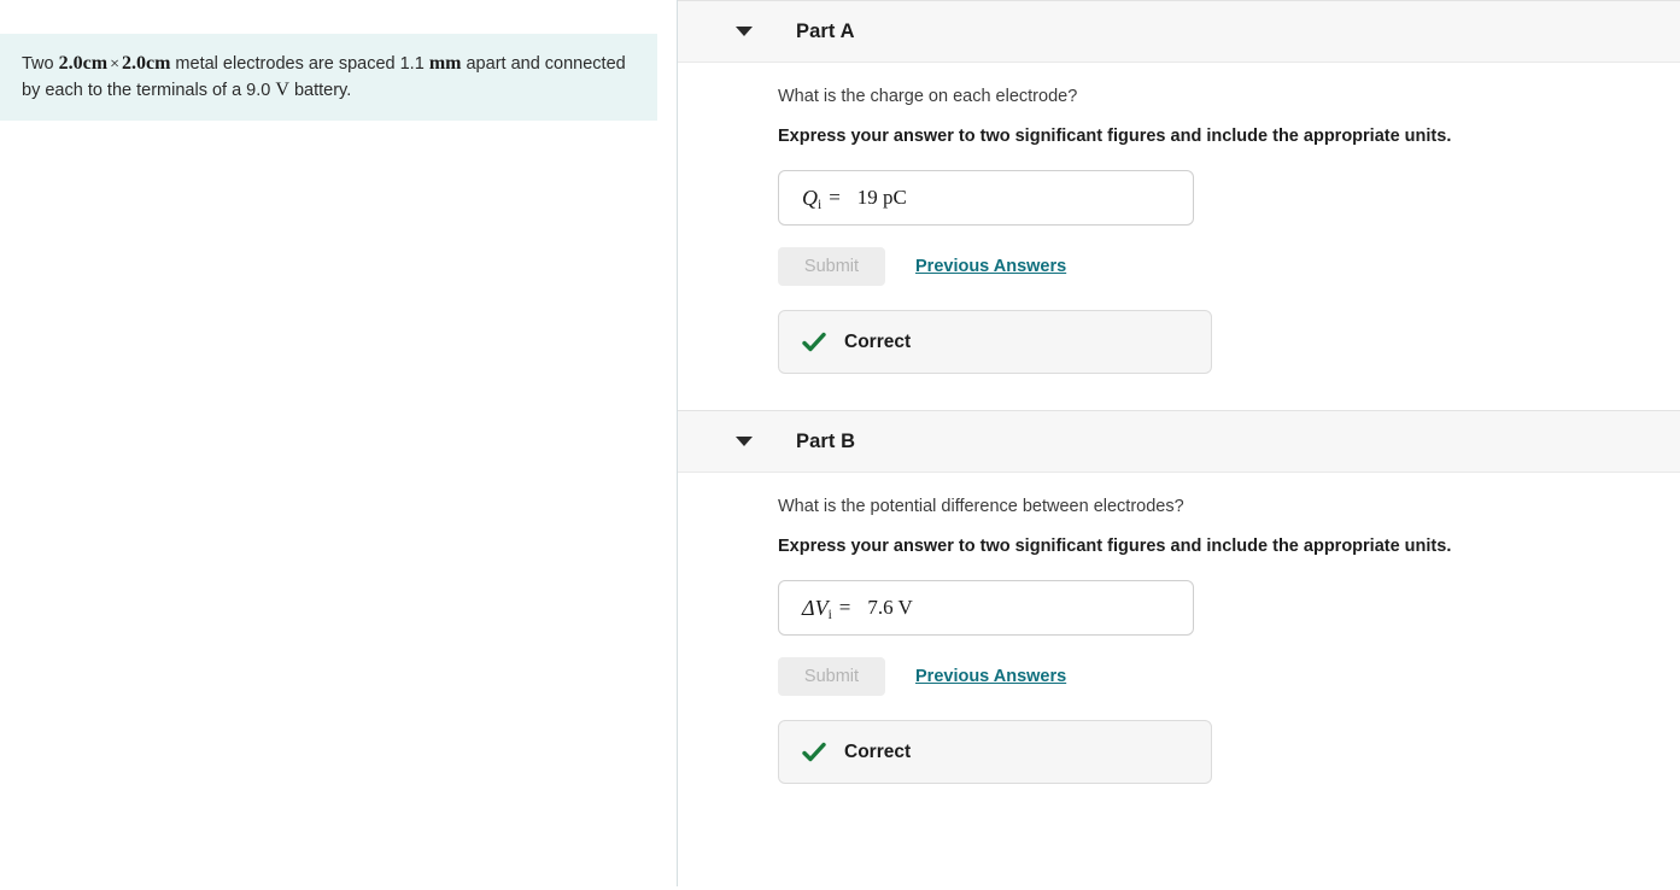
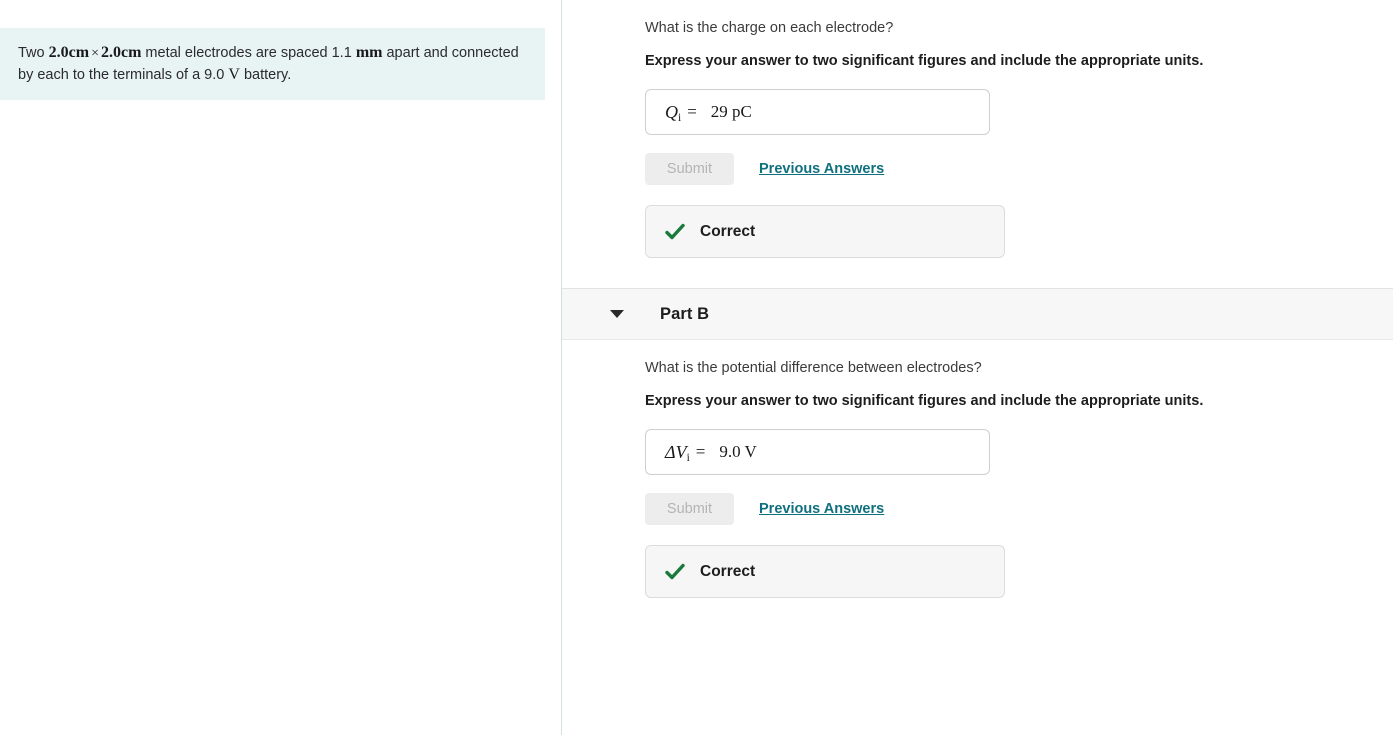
  Two 2.0cm × 2.0cm metal electrodes are spaced 1.1 mm apart and connected by each to the terminals of a 9.0 V battery.
- Part A
  What is the charge on each electrode?
  Express your answer to two significant figures and include the appropriate units.
  Qi
  =
- 19 pC
+ 29 pC
  Submit
  Previous Answers
  Correct
  Part B
  What is the potential difference between electrodes?
  Express your answer to two significant figures and include the appropriate units.
  ΔVi
  =
- 7.6 V
+ 9.0 V
  Submit
  Previous Answers
  Correct
